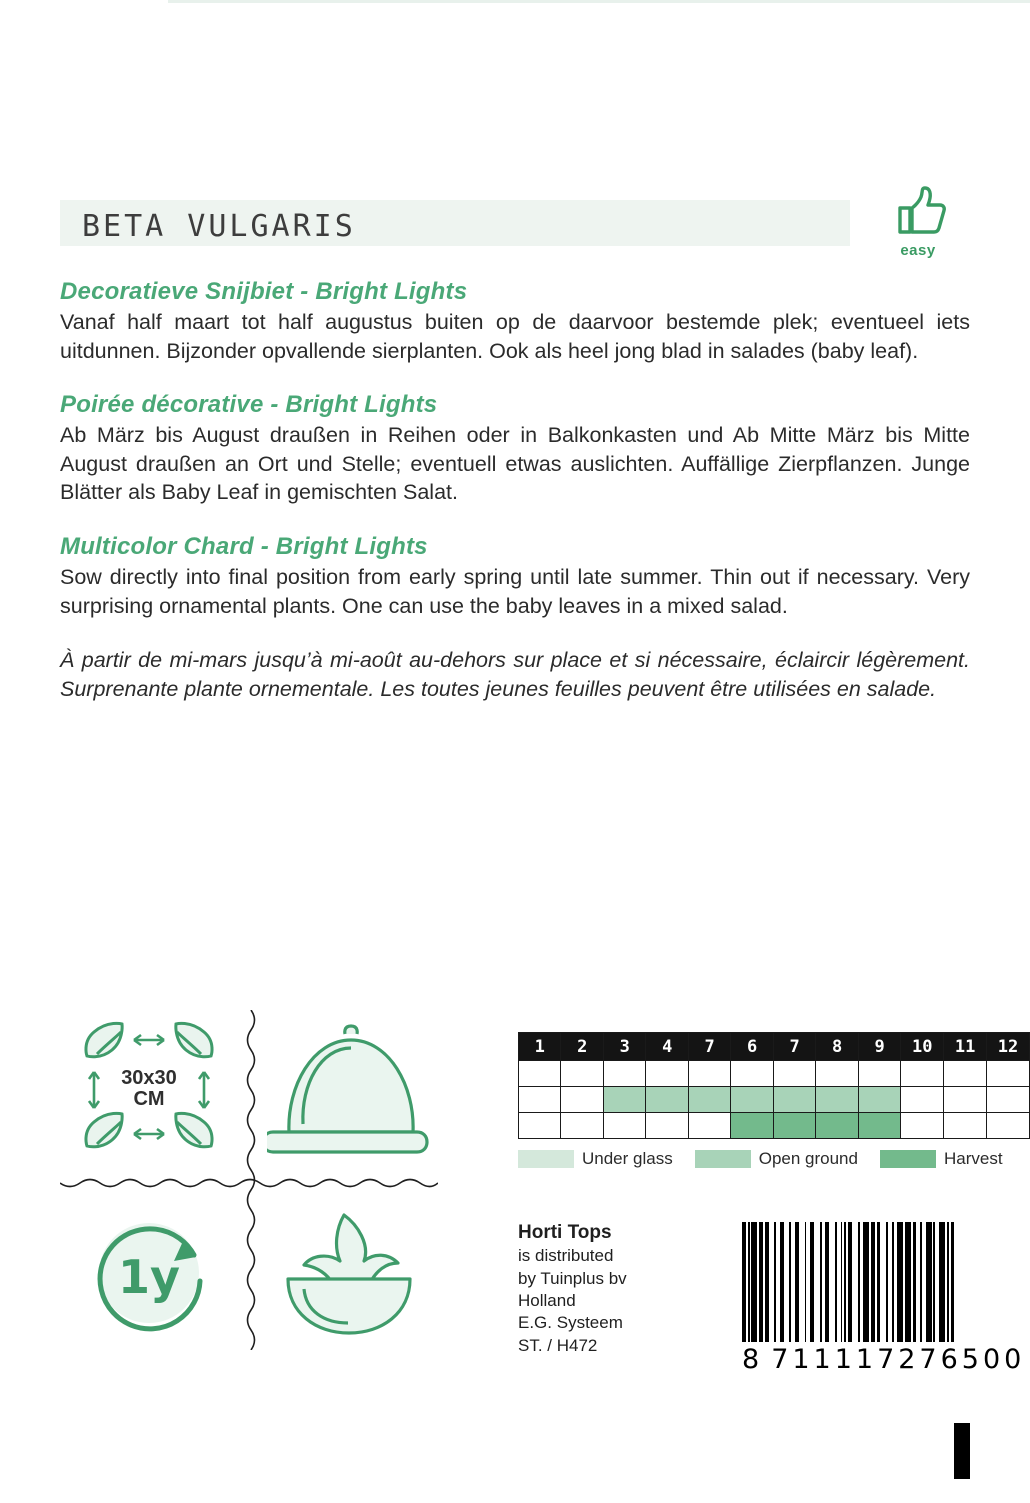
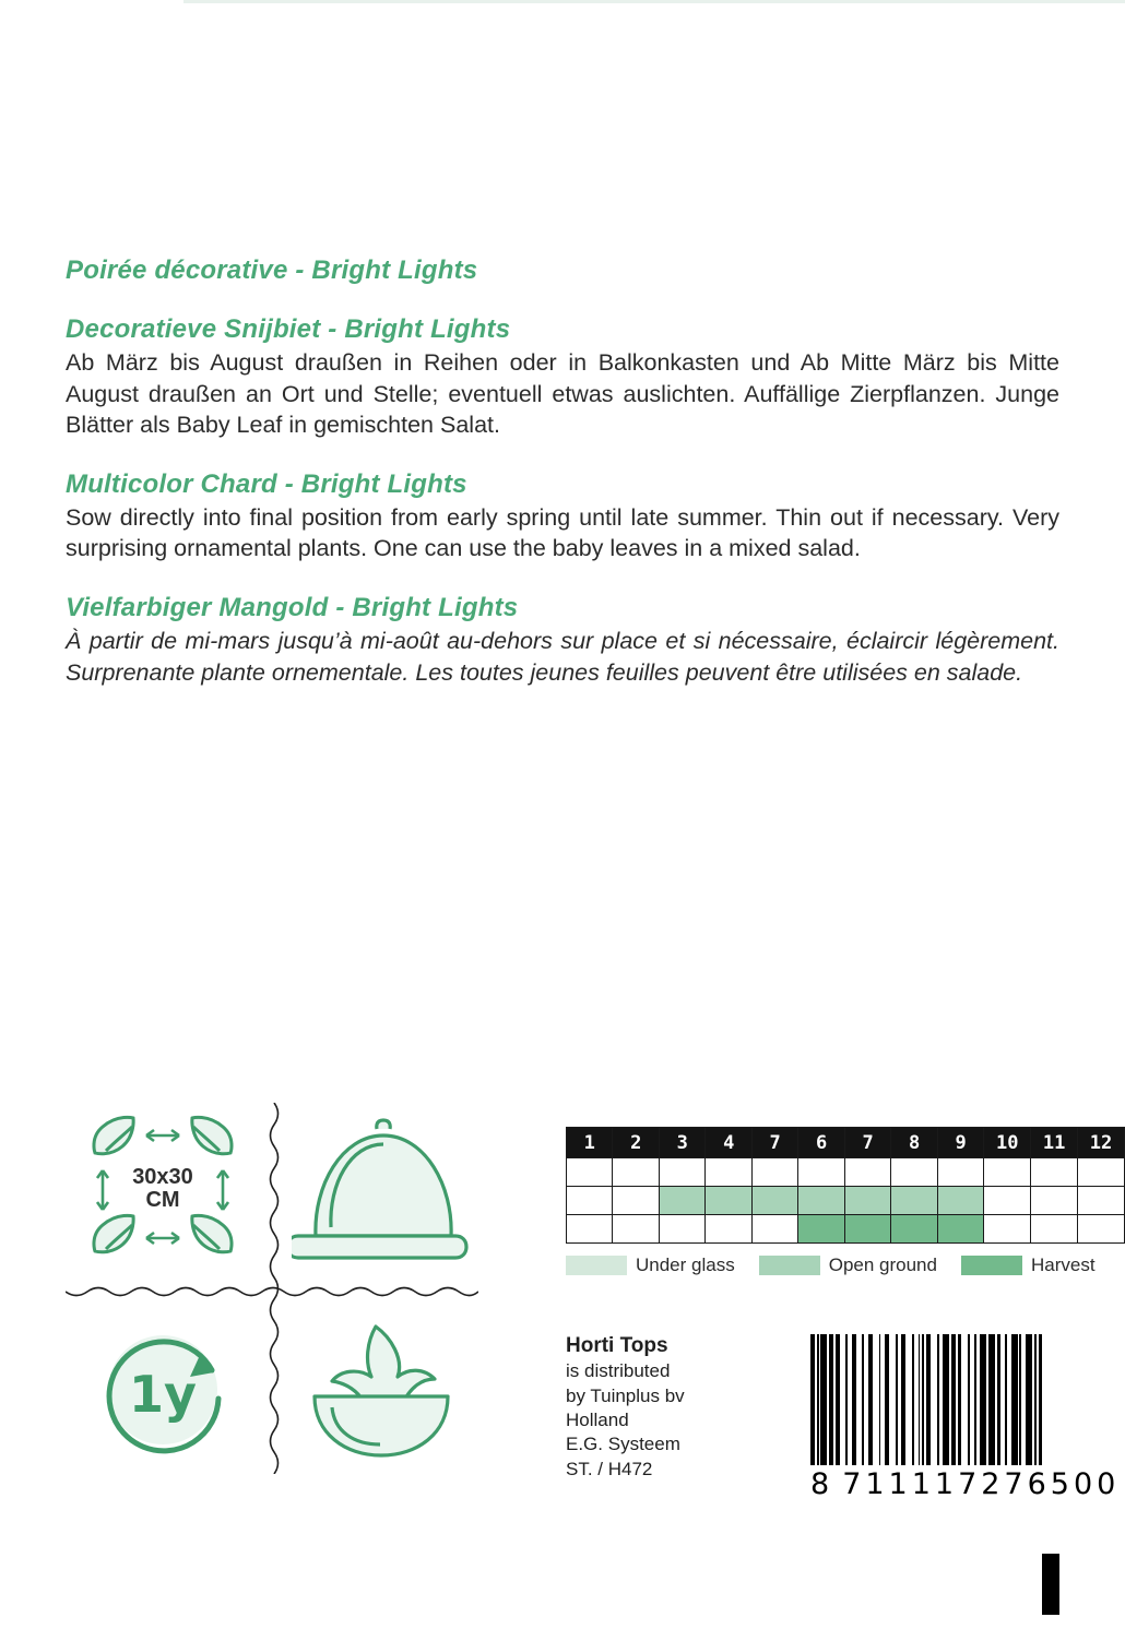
- BETA VULGARIS
- easy
- Decoratieve Snijbiet - Bright Lights
+ Poirée décorative - Bright Lights
- Vanaf half maart tot half augustus buiten op de daarvoor bestemde plek; eventueel iets uitdunnen. Bijzonder opvallende sierplanten. Ook als heel jong blad in salades (baby leaf).
- Poirée décorative - Bright Lights
+ Decoratieve Snijbiet - Bright Lights
  Ab März bis August draußen in Reihen oder in Balkonkasten und Ab Mitte März bis Mitte August draußen an Ort und Stelle; eventuell etwas auslichten. Auffällige Zierpflanzen. Junge Blätter als Baby Leaf in gemischten Salat.
  Multicolor Chard - Bright Lights
  Sow directly into final position from early spring until late summer. Thin out if necessary. Very surprising ornamental plants. One can use the baby leaves in a mixed salad.
+ Vielfarbiger Mangold - Bright Lights
  À partir de mi-mars jusqu’à mi-août au-dehors sur place et si nécessaire, éclaircir légèrement. Surprenante plante ornementale. Les toutes jeunes feuilles peuvent être utilisées en salade.
  30x30
  CM
  1y
  1	2	3	4	7	6	7	8	9	10	11	12
  Under glass
  Open ground
  Harvest
  Horti Tops
  is distributed
  by Tuinplus bv
  Holland
  E.G. Systeem
  ST. / H472
  8
  711117276500
